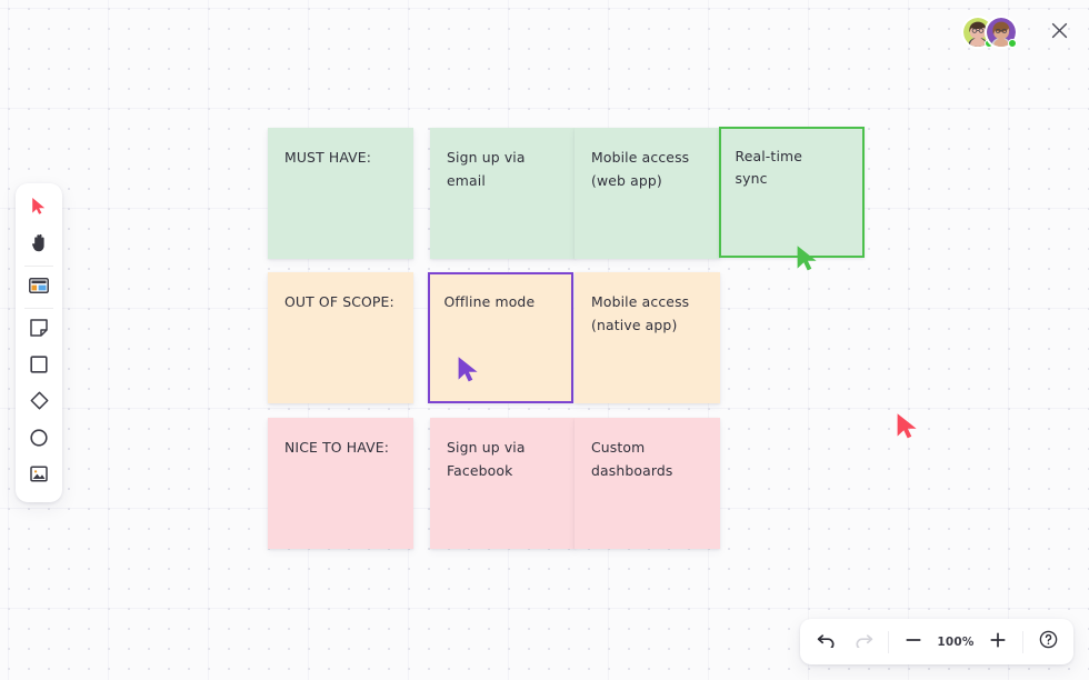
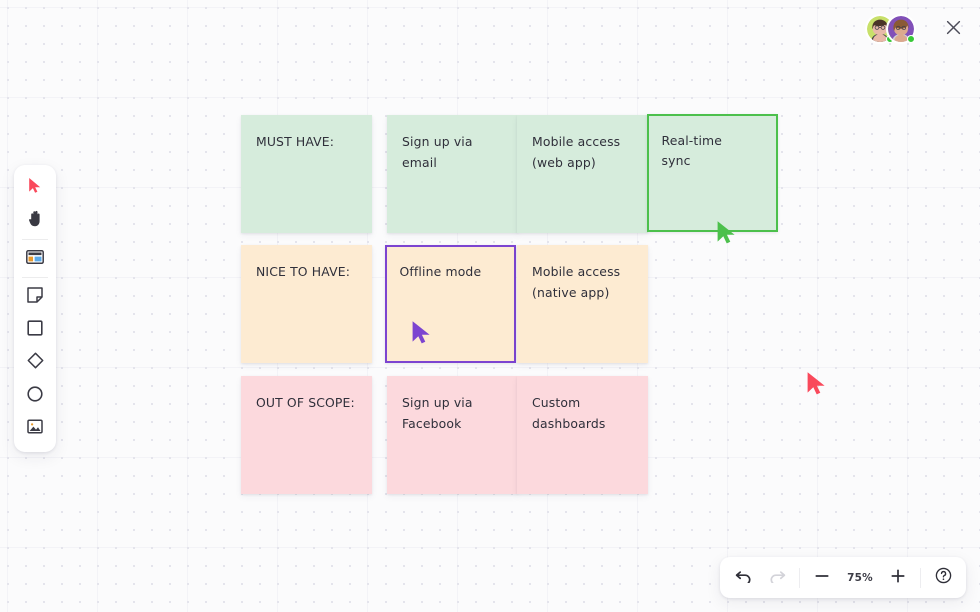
  MUST HAVE:
  Sign up via
  email
  Mobile access
  (web app)
  Real-time
  sync
- OUT OF SCOPE:
+ NICE TO HAVE:
  Offline mode
  Mobile access
  (native app)
- NICE TO HAVE:
+ OUT OF SCOPE:
  Sign up via
  Facebook
  Custom
  dashboards
- 100%
+ 75%
